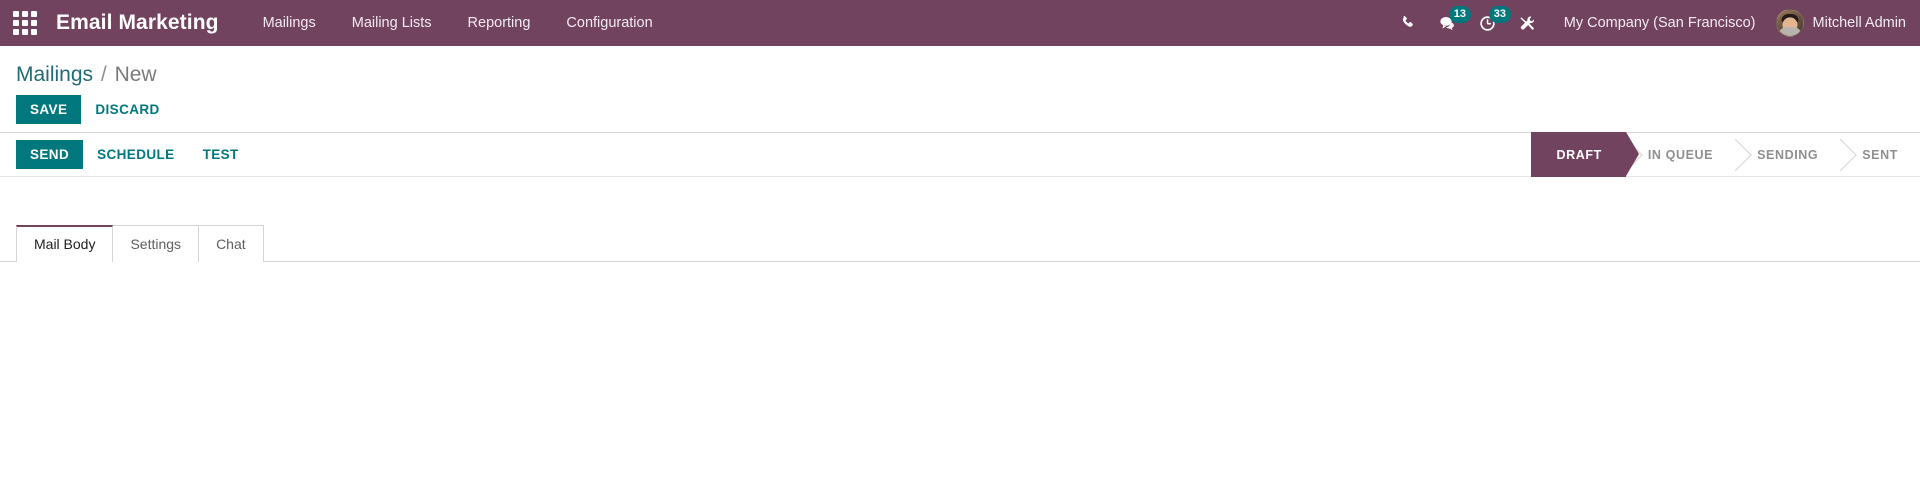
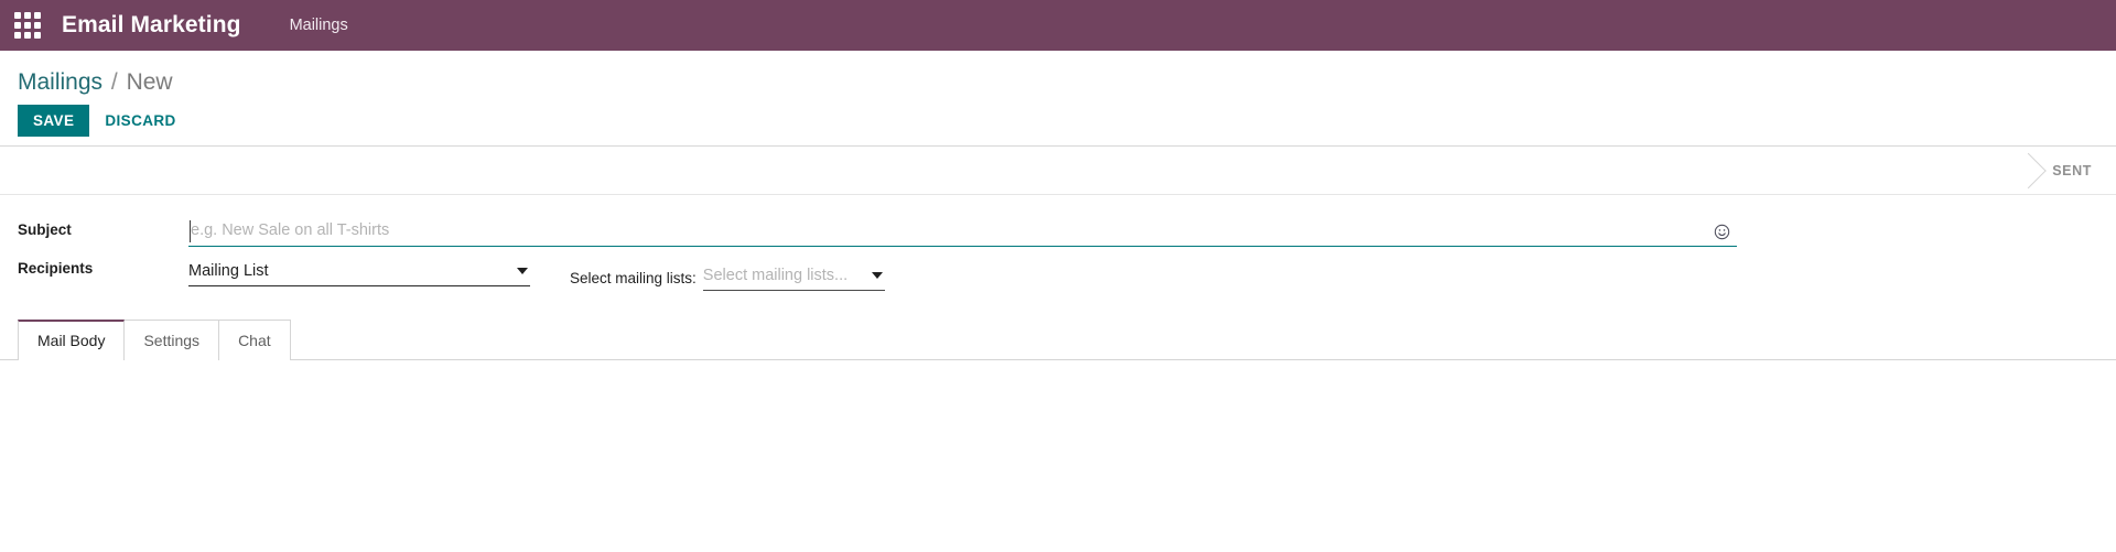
  Email Marketing
  Mailings
- Mailing Lists
- Reporting
- Configuration
- 13
- 33
- My Company (San Francisco)
- Mitchell Admin
  Mailings / New
  SAVE
  DISCARD
- SEND
- SCHEDULE
- TEST
- DRAFT
- IN QUEUE
- SENDING
  SENT
+ Subject
+ e.g. New Sale on all T-shirts
+ Recipients
+ Mailing List
+ Select mailing lists:
+ Select mailing lists...
  Mail Body
  Settings
  Chat
